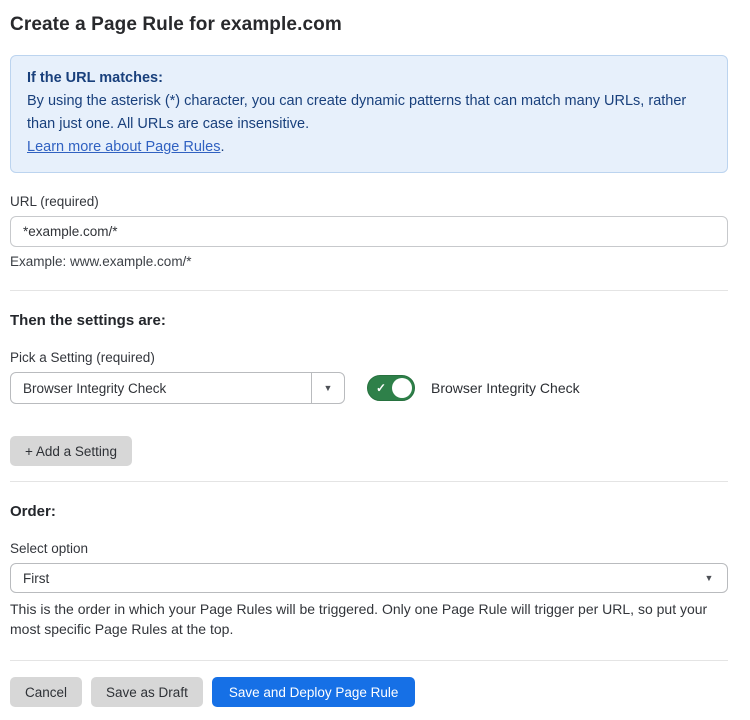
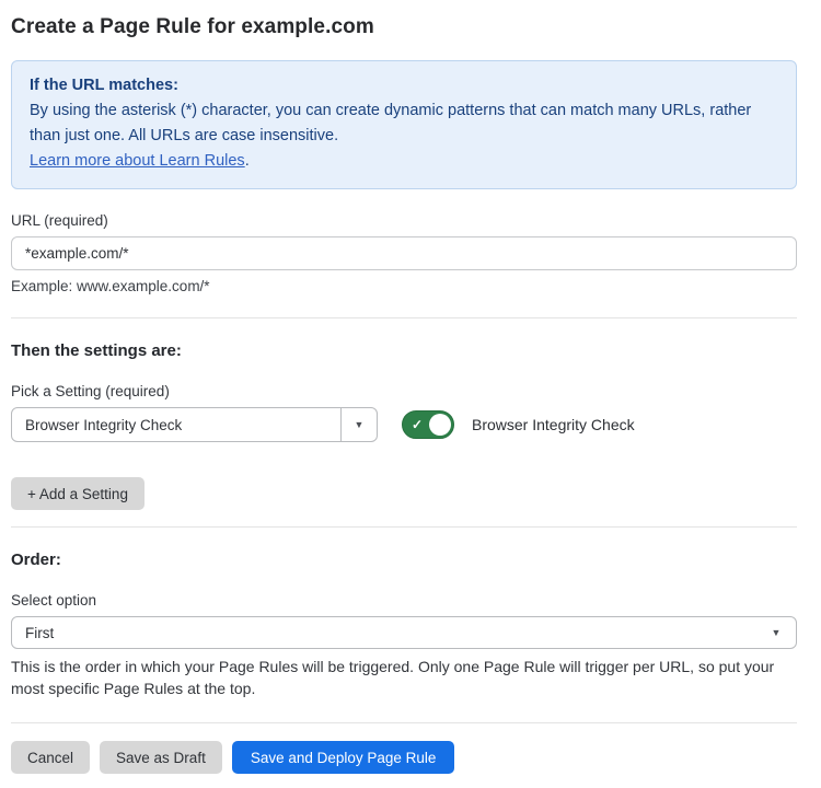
  Create a Page Rule for example.com
  If the URL matches:
  By using the asterisk (*) character, you can create dynamic patterns that can match many URLs, rather than just one. All URLs are case insensitive.
- Learn more about Page Rules.
+ Learn more about Learn Rules.
  URL (required)
  *example.com/*
  Example: www.example.com/*
  Then the settings are:
  Pick a Setting (required)
  Browser Integrity Check
  ▼
  ✓
  Browser Integrity Check
  + Add a Setting
  Order:
  Select option
  First
  ▼
  This is the order in which your Page Rules will be triggered. Only one Page Rule will trigger per URL, so put your most specific Page Rules at the top.
  Cancel
  Save as Draft
  Save and Deploy Page Rule
